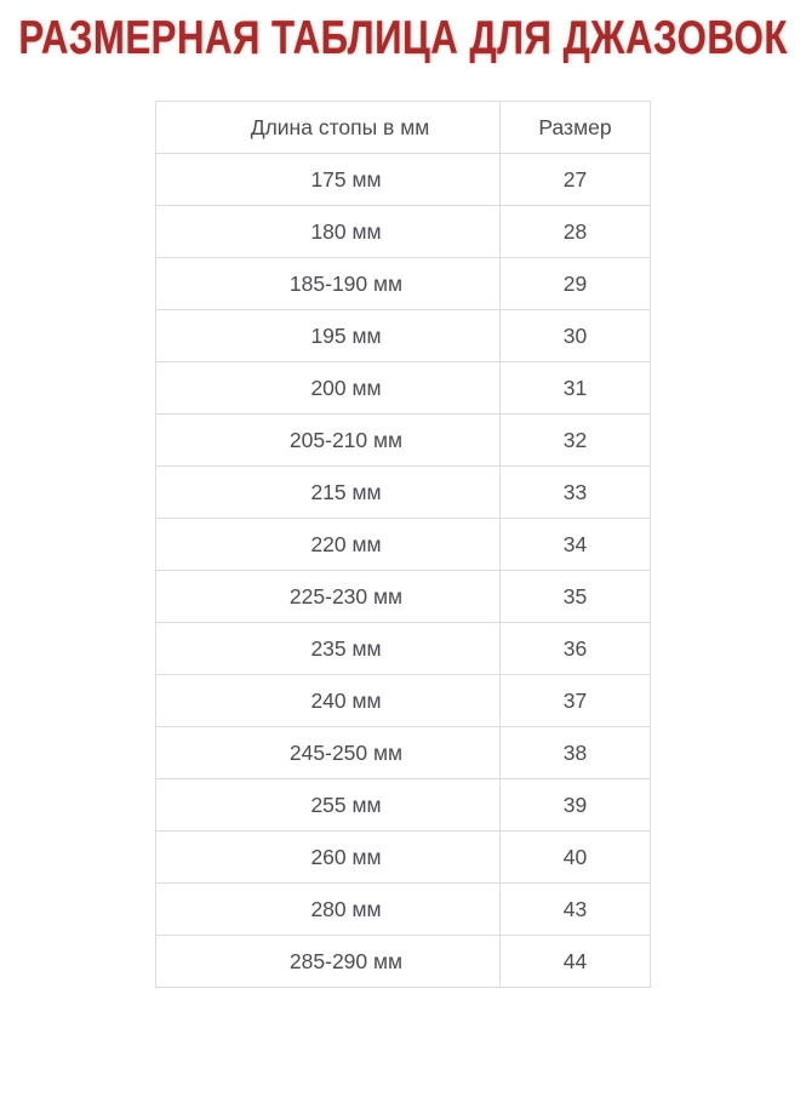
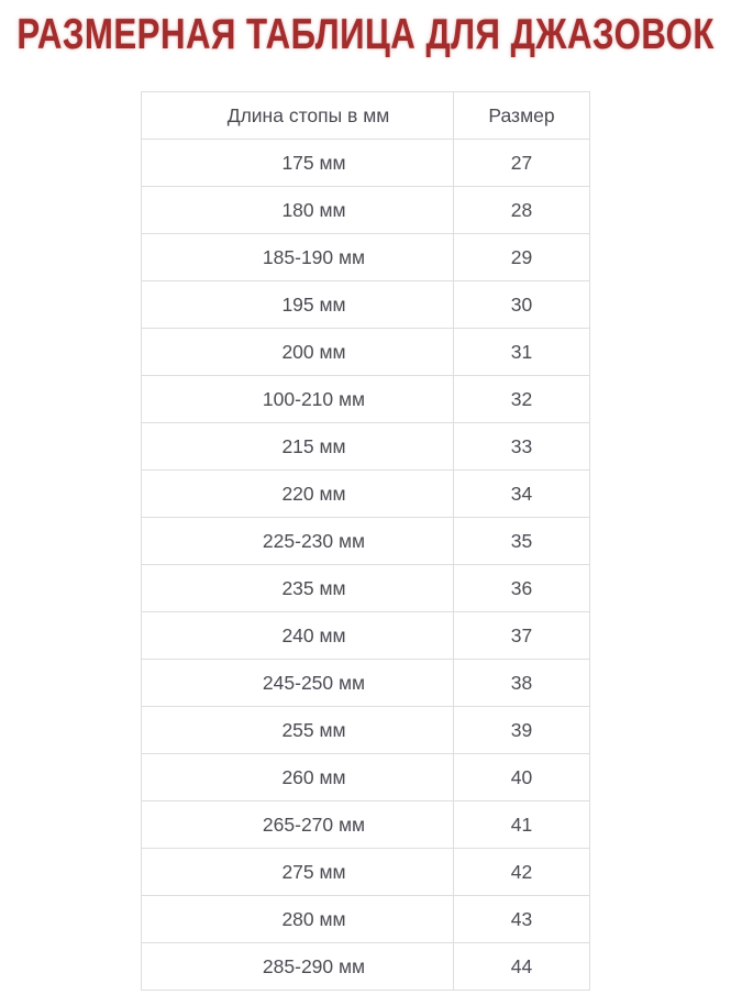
  РАЗМЕРНАЯ ТАБЛИЦА ДЛЯ ДЖАЗОВОК
  Длина стопы в мм	Размер
  175 мм	27
  180 мм	28
  185-190 мм	29
  195 мм	30
  200 мм	31
- 205-210 мм	32
+ 100-210 мм	32
  215 мм	33
  220 мм	34
  225-230 мм	35
  235 мм	36
  240 мм	37
  245-250 мм	38
  255 мм	39
  260 мм	40
+ 265-270 мм	41
+ 275 мм	42
  280 мм	43
  285-290 мм	44
